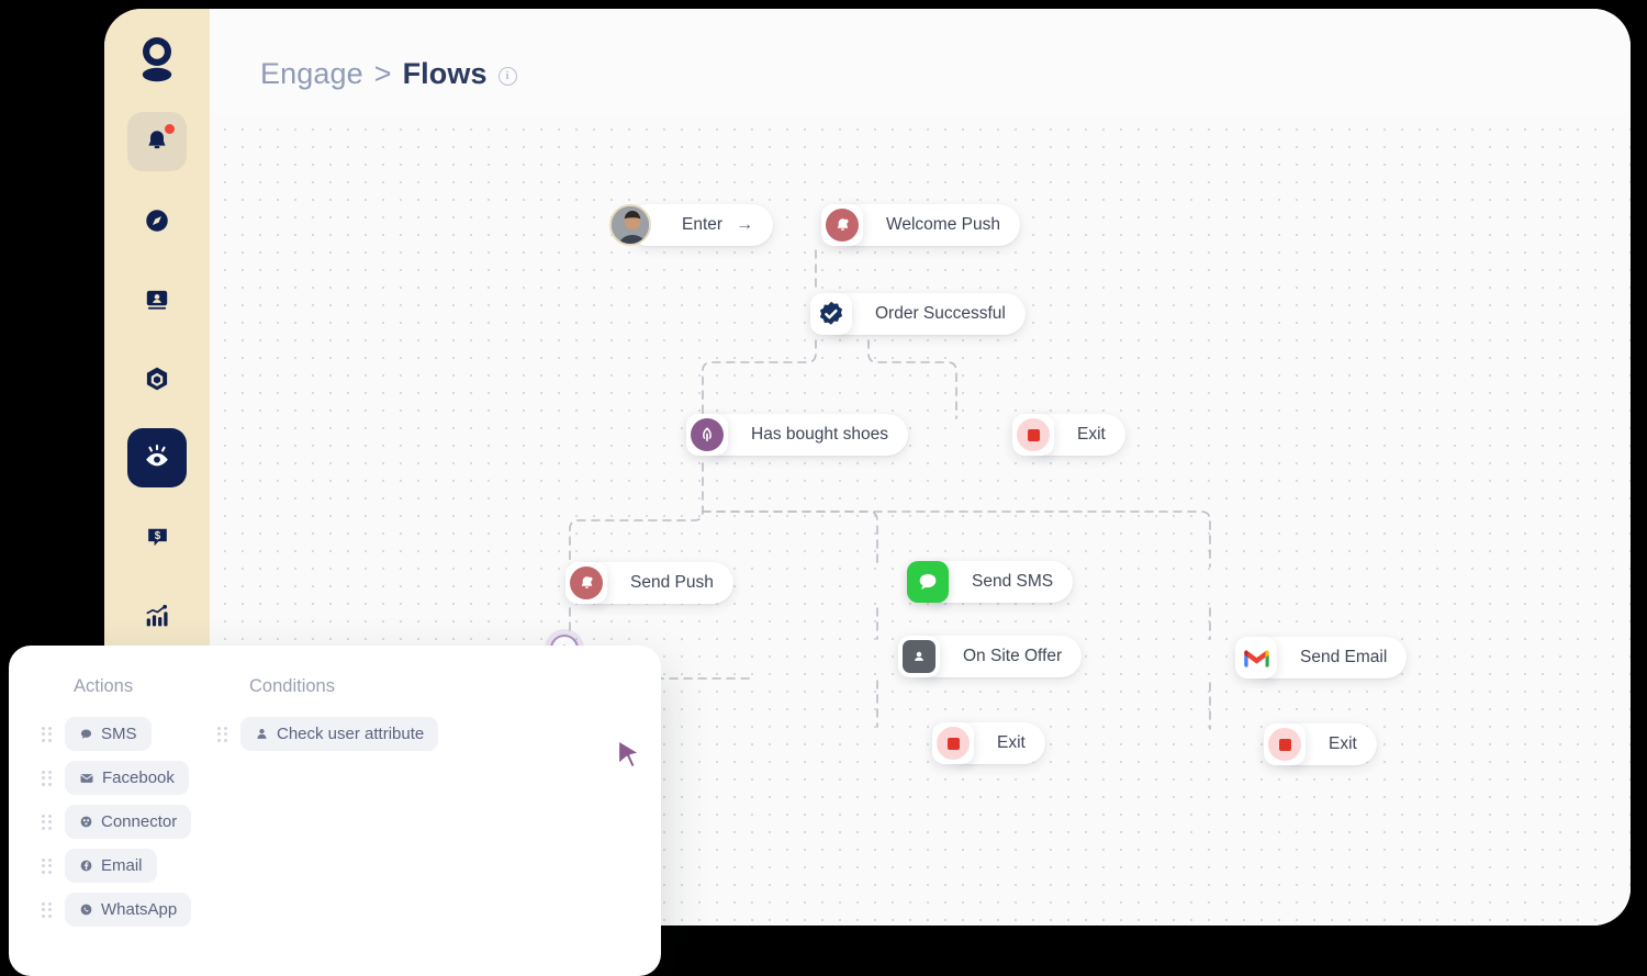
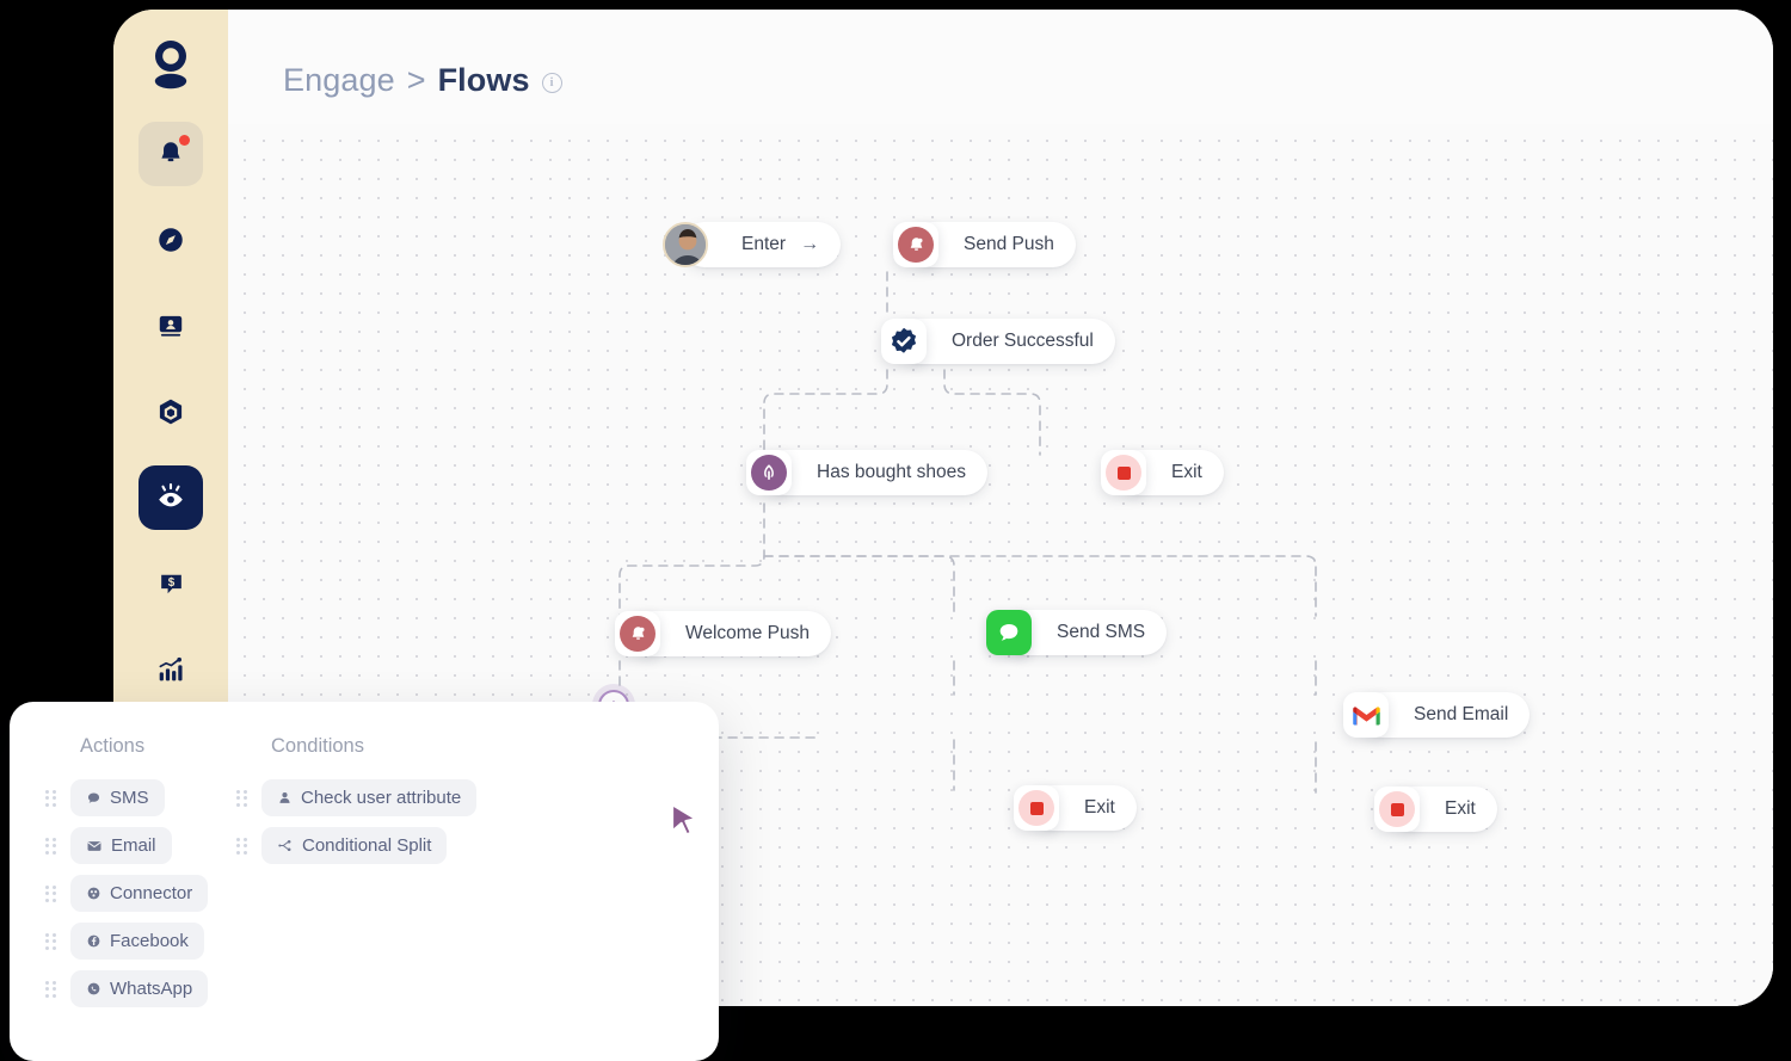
  $
  Engage
  >
  Flows
  i
  Enter
  →
- Welcome Push
+ Send Push
  Order Successful
  Has bought shoes
  Exit
- Send Push
+ Welcome Push
  Send SMS
- On Site Offer
  Send Email
  Exit
  Exit
  Actions
  SMS
- Facebook
+ Email
  Connector
- Email
+ Facebook
  WhatsApp
  Conditions
  Check user attribute
+ Conditional Split
